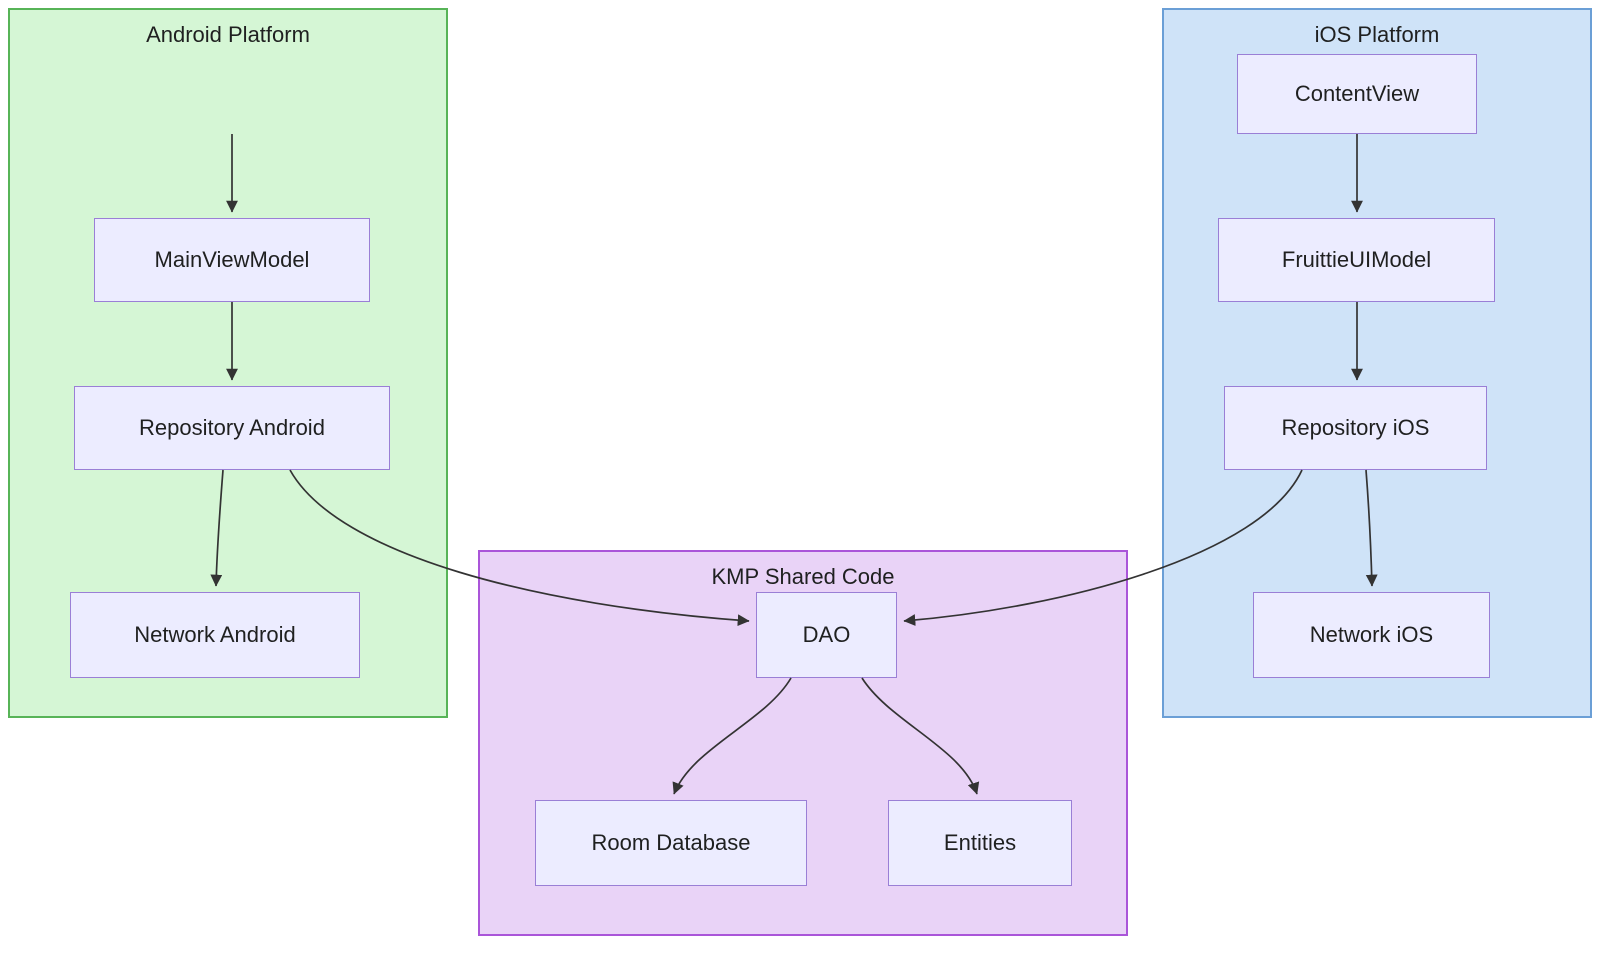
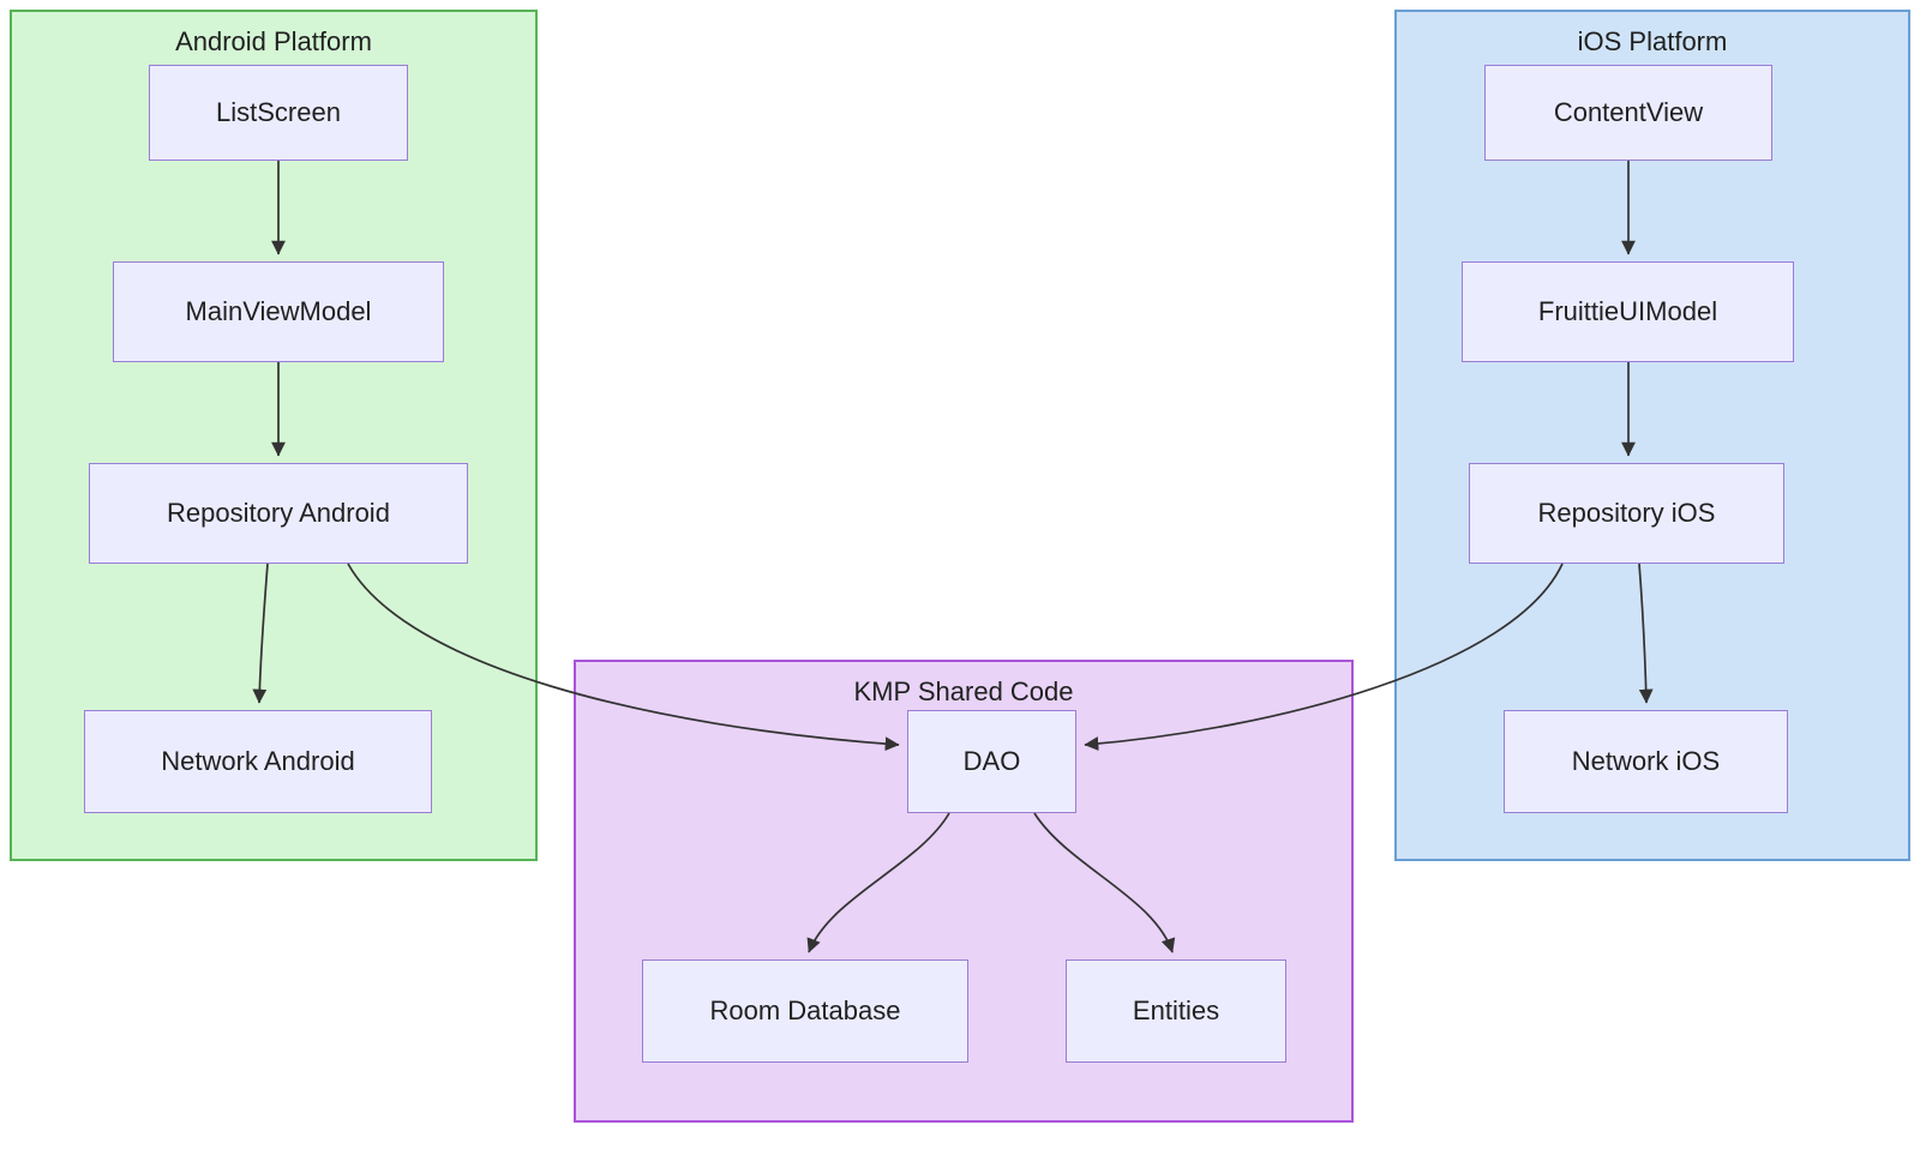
  Android Platform
  iOS Platform
  KMP Shared Code
+ ListScreen
  MainViewModel
  Repository Android
  Network Android
  ContentView
  FruittieUIModel
  Repository iOS
  Network iOS
  DAO
  Room Database
  Entities
